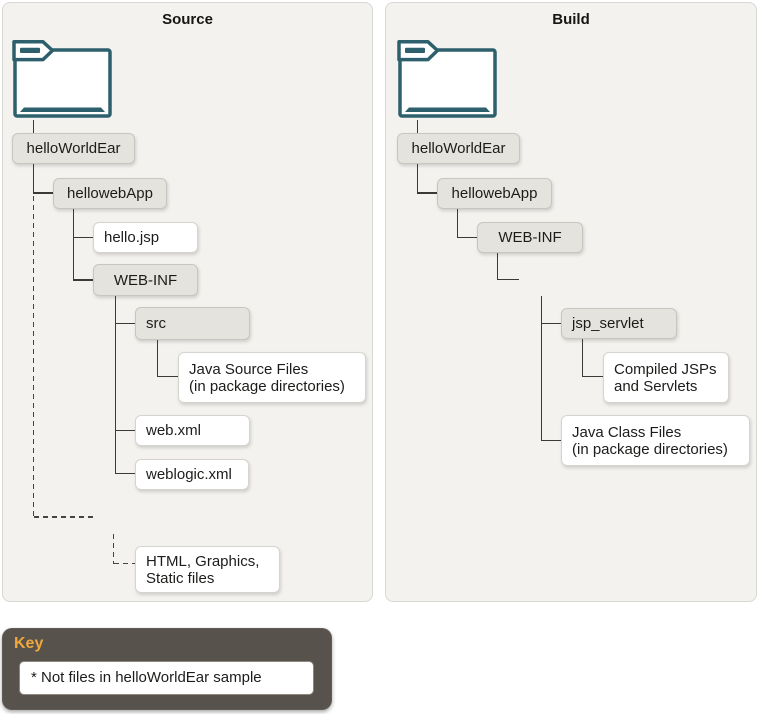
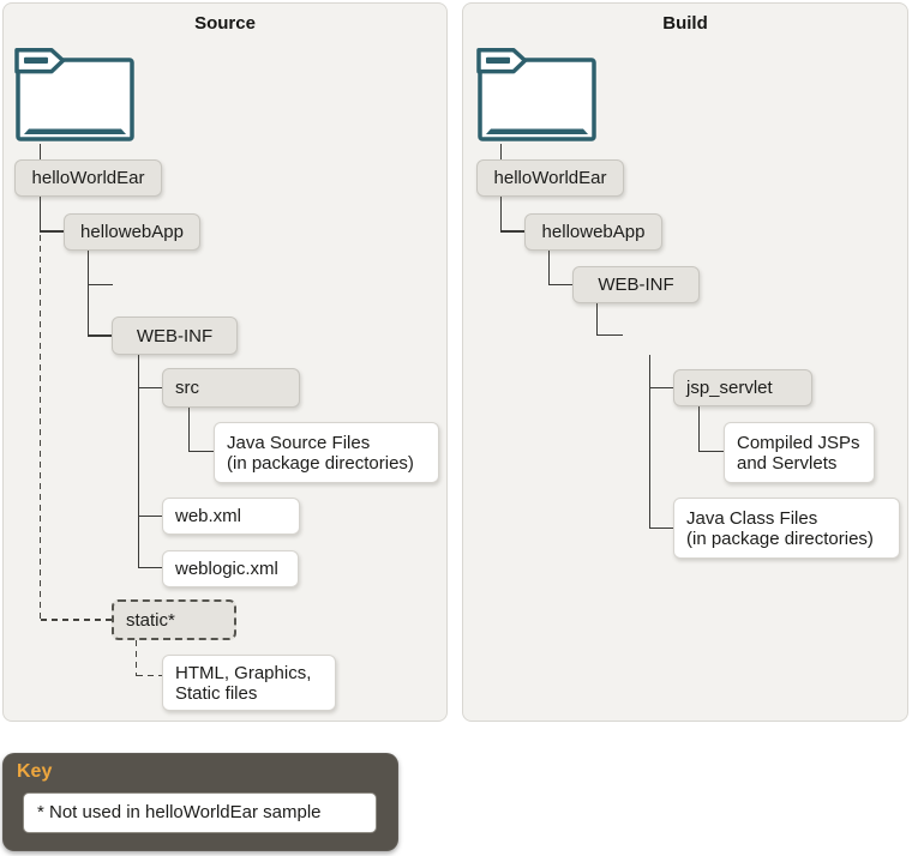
  Source
  helloWorldEar
  hellowebApp
- hello.jsp
  WEB-INF
  src
  Java Source Files
  (in package directories)
  web.xml
  weblogic.xml
+ static*
  HTML, Graphics,
  Static files
  Build
  helloWorldEar
  hellowebApp
  WEB-INF
  jsp_servlet
  Compiled JSPs
  and Servlets
  Java Class Files
  (in package directories)
  Key
- * Not files in helloWorldEar sample
+ * Not used in helloWorldEar sample
